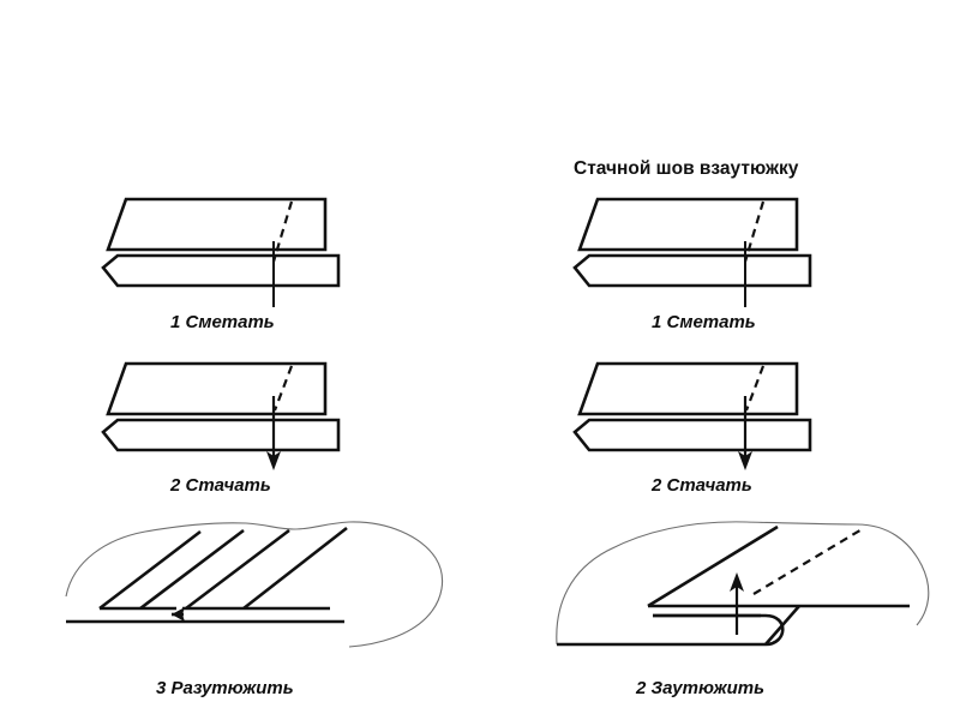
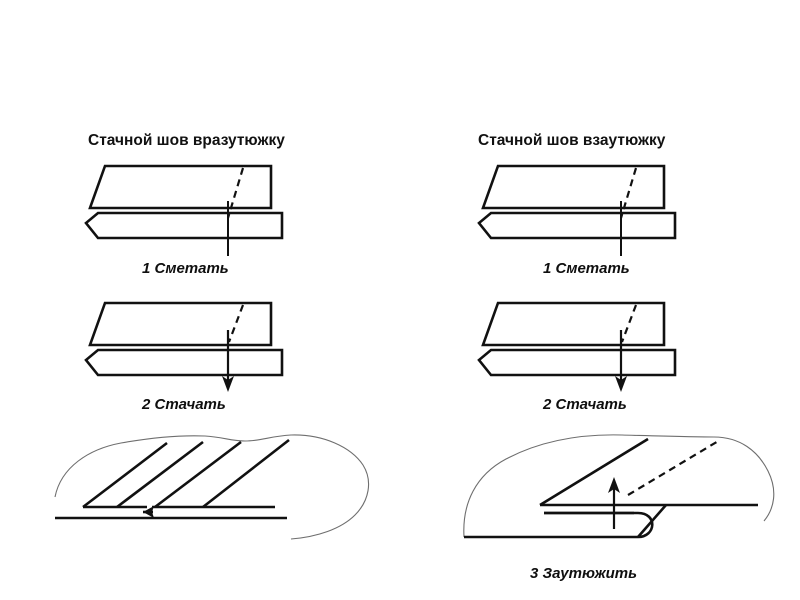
+ Стачной шов вразутюжку
  Стачной шов взаутюжку
  1 Сметать
  2 Стачать
- 3 Разутюжить
  1 Сметать
  2 Стачать
- 2 Заутюжить
+ 3 Заутюжить
